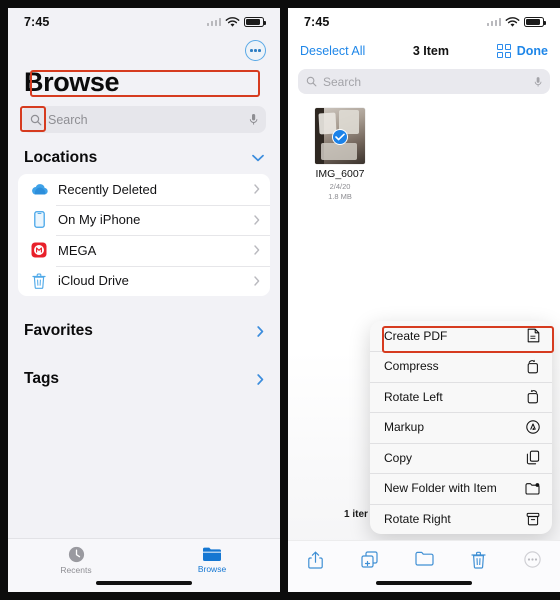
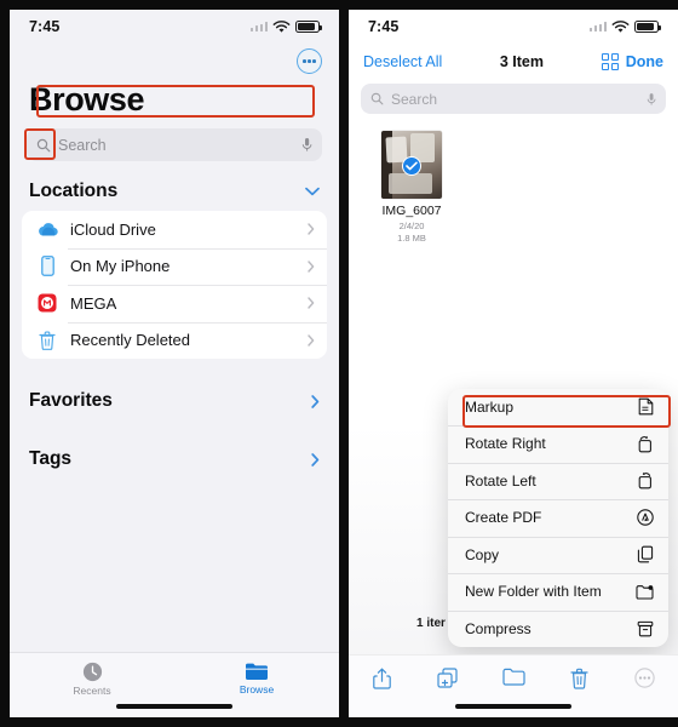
  7:45
  Browse
  Search
  Locations
- Recently Deleted
+ iCloud Drive
  On My iPhone
  MEGA
- iCloud Drive
+ Recently Deleted
  Favorites
  Tags
  Recents
  Browse
  7:45
  Deselect All
  3 Item
  Done
  Search
  1 iter
- Create PDF
+ Markup
- Compress
+ Rotate Right
  Rotate Left
- Markup
+ Create PDF
  Copy
  New Folder with Item
- Rotate Right
+ Compress
